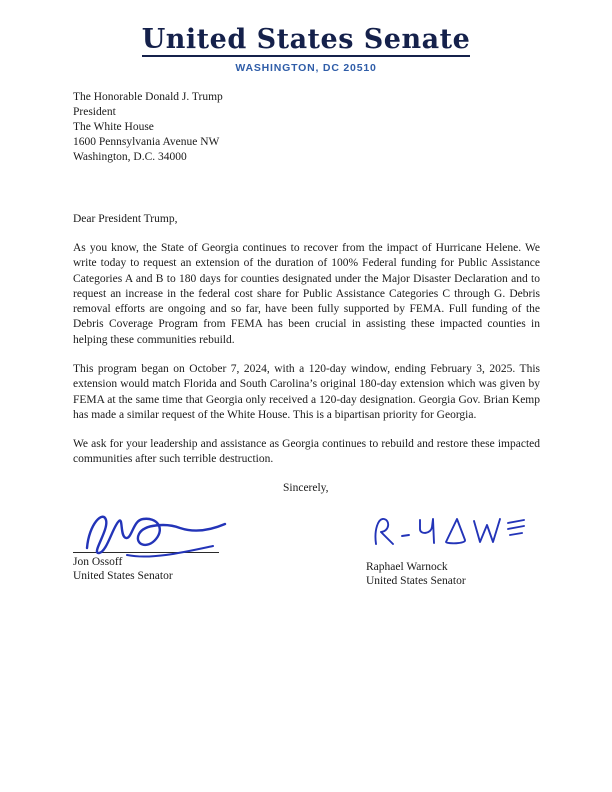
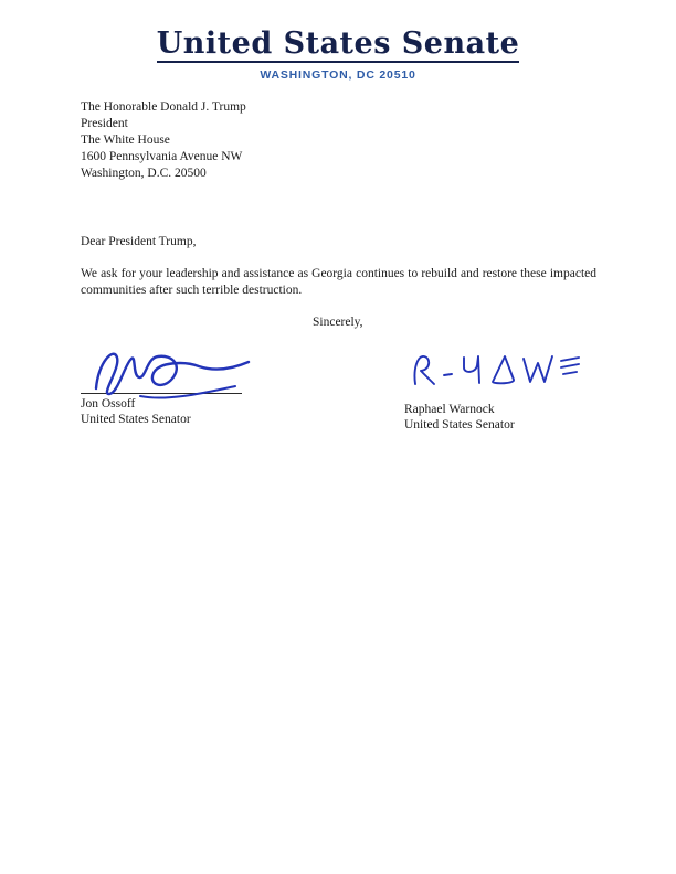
  United States Senate
  WASHINGTON, DC 20510
  The Honorable Donald J. Trump
  President
  The White House
  1600 Pennsylvania Avenue NW
- Washington, D.C. 34000
+ Washington, D.C. 20500
  Dear President Trump,
- As you know, the State of Georgia continues to recover from the impact of Hurricane Helene. We write today to request an extension of the duration of 100% Federal funding for Public Assistance Categories A and B to 180 days for counties designated under the Major Disaster Declaration and to request an increase in the federal cost share for Public Assistance Categories C through G. Debris removal efforts are ongoing and so far, have been fully supported by FEMA. Full funding of the Debris Coverage Program from FEMA has been crucial in assisting these impacted counties in helping these communities rebuild.
- This program began on October 7, 2024, with a 120-day window, ending February 3, 2025. This extension would match Florida and South Carolina’s original 180-day extension which was given by FEMA at the same time that Georgia only received a 120-day designation. Georgia Gov. Brian Kemp has made a similar request of the White House. This is a bipartisan priority for Georgia.
  We ask for your leadership and assistance as Georgia continues to rebuild and restore these impacted communities after such terrible destruction.
  Sincerely,
  Jon Ossoff
  United States Senator
  Raphael Warnock
  United States Senator
